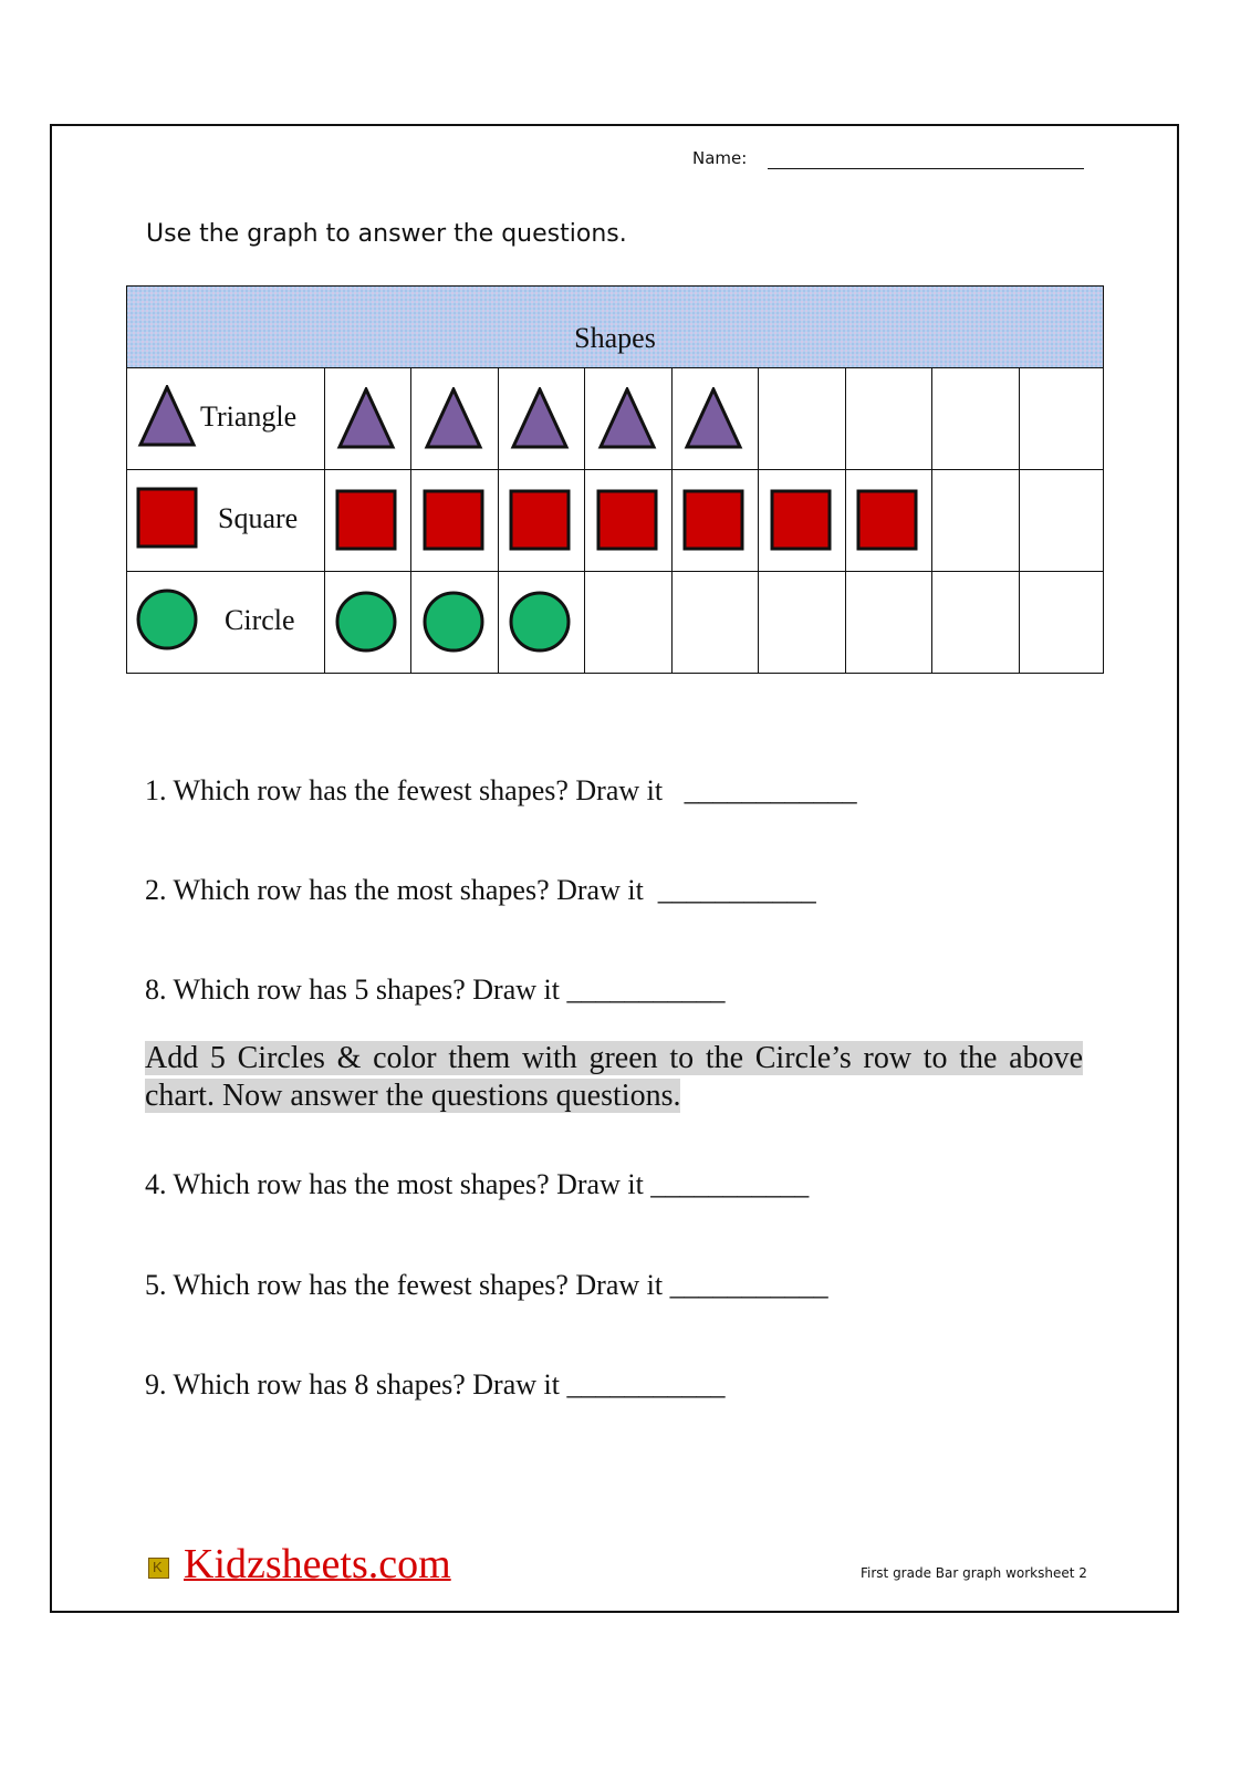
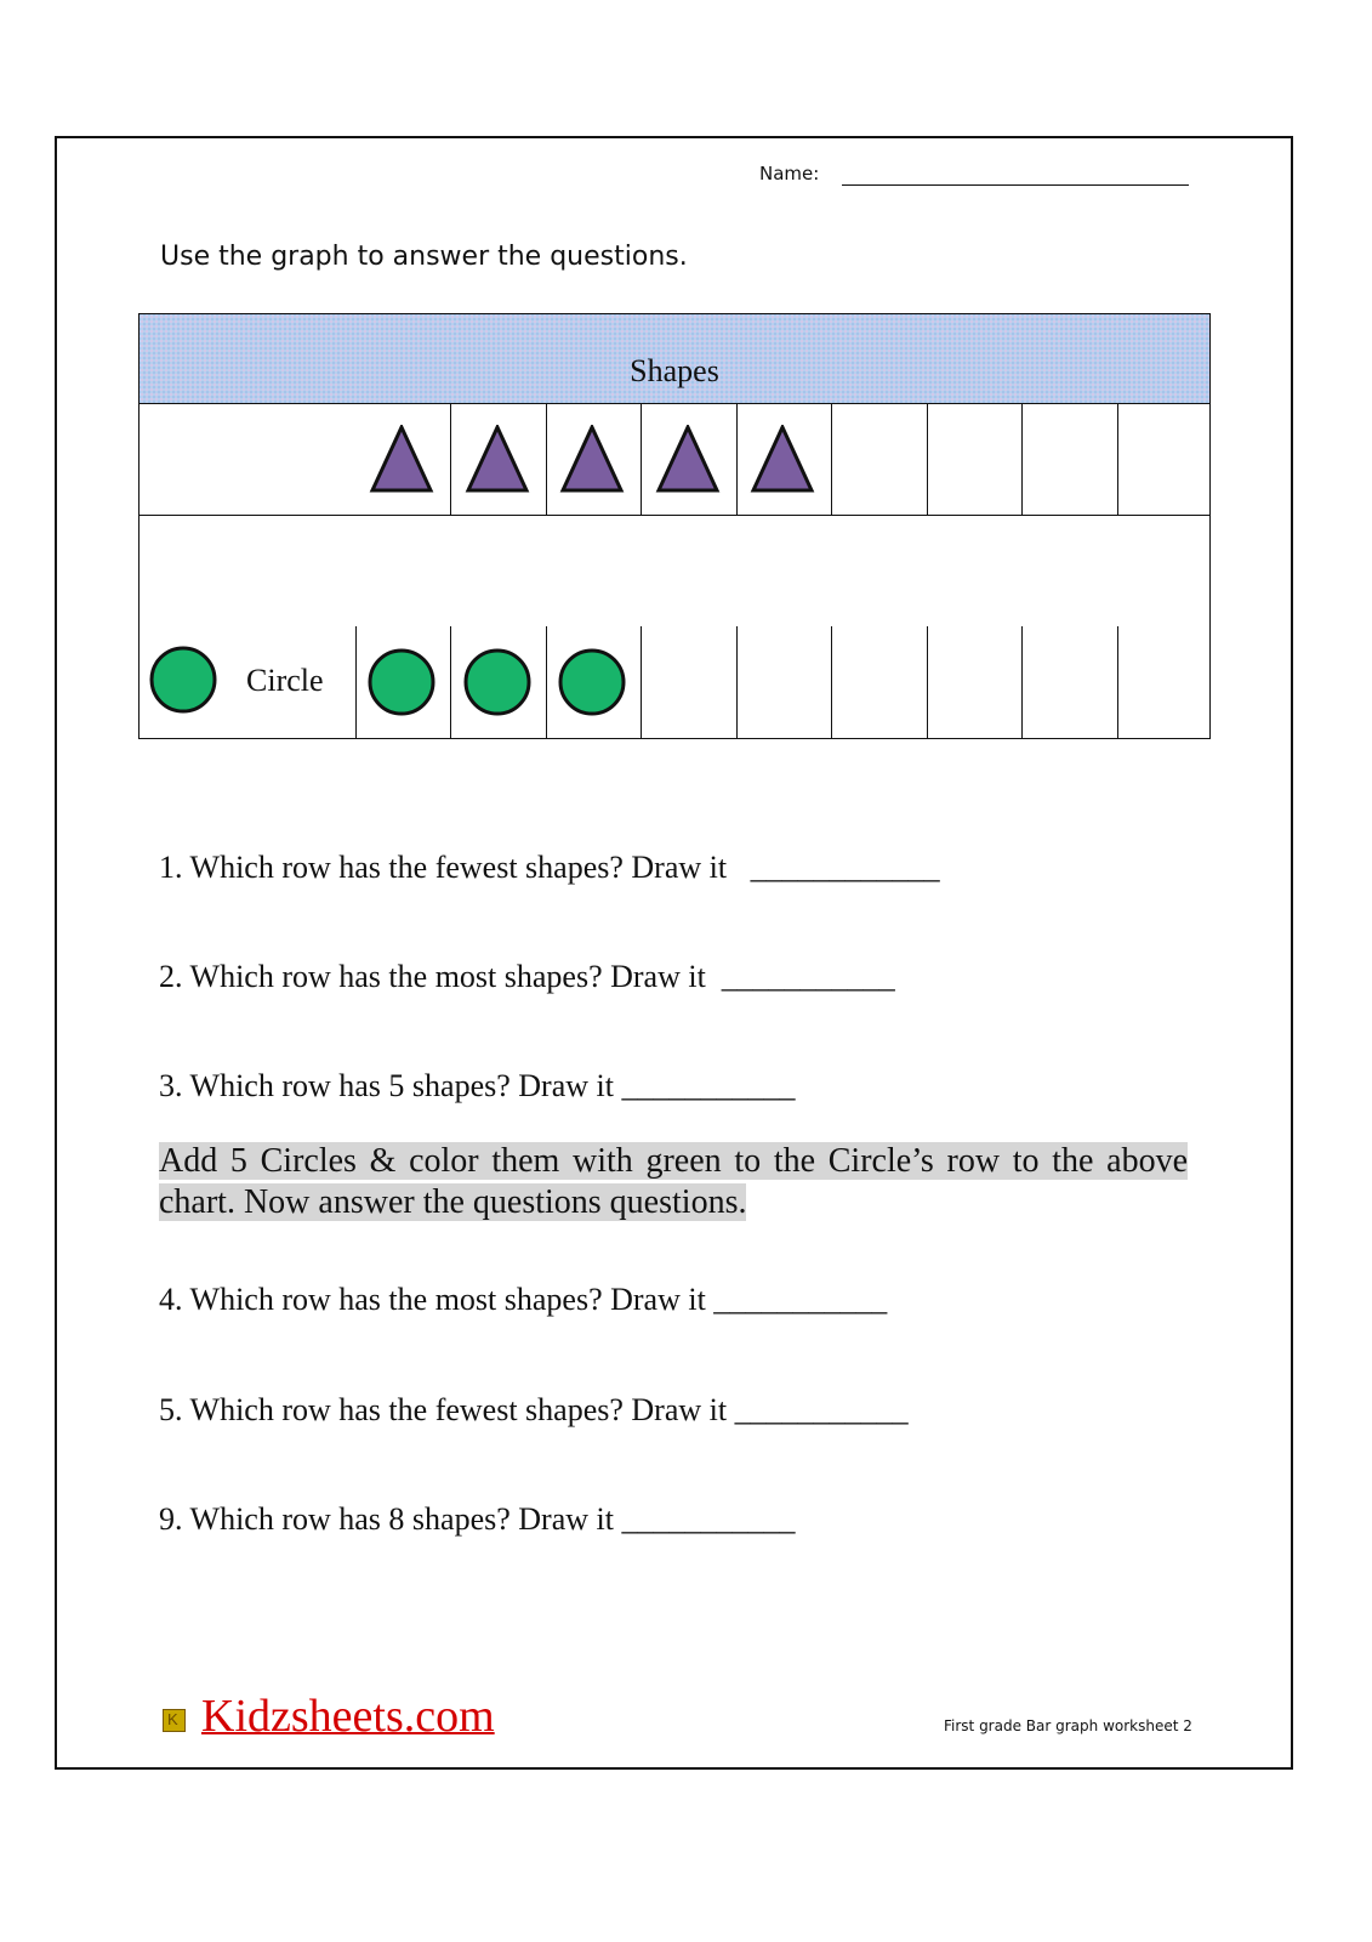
  Name:
  Use the graph to answer the questions.
  Shapes
- Triangle
- Square
  Circle
  1. Which row has the fewest shapes? Draw it ____________
  2. Which row has the most shapes? Draw it ___________
- 8. Which row has 5 shapes? Draw it ___________
+ 3. Which row has 5 shapes? Draw it ___________
  Add 5 Circles & color them with green to the Circle’s row to the above chart. Now answer the questions questions.
  4. Which row has the most shapes? Draw it ___________
  5. Which row has the fewest shapes? Draw it ___________
  9. Which row has 8 shapes? Draw it ___________
  Kidzsheets.com
  First grade Bar graph worksheet 2
